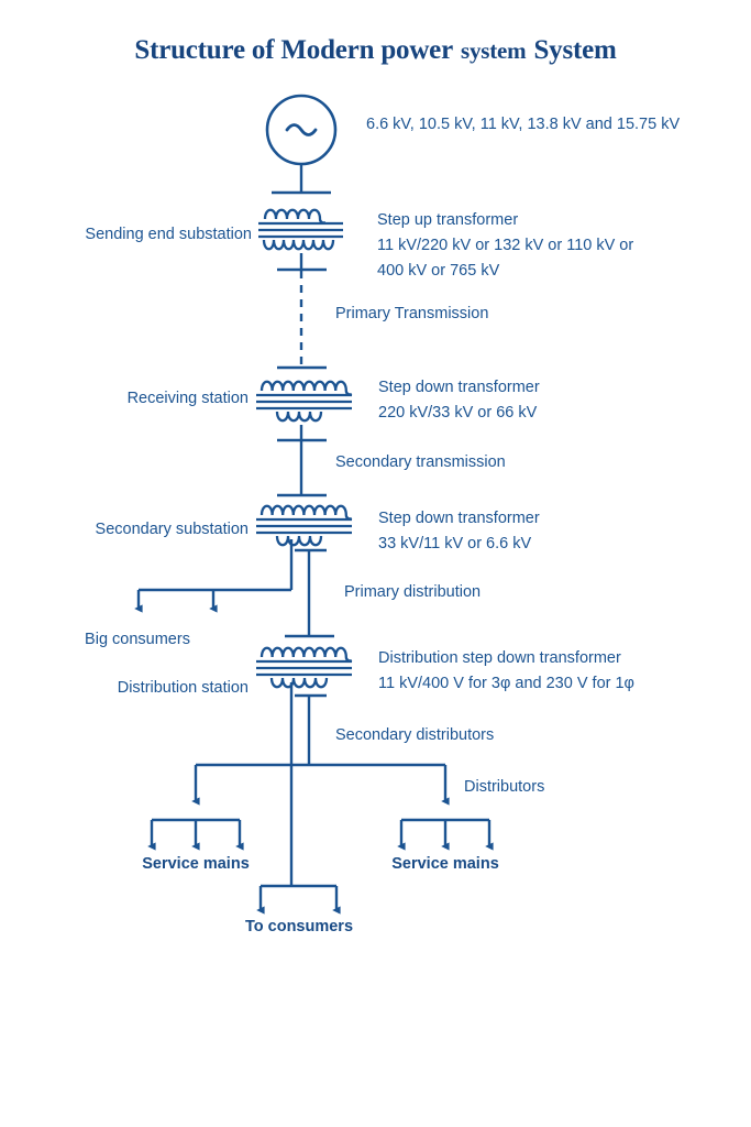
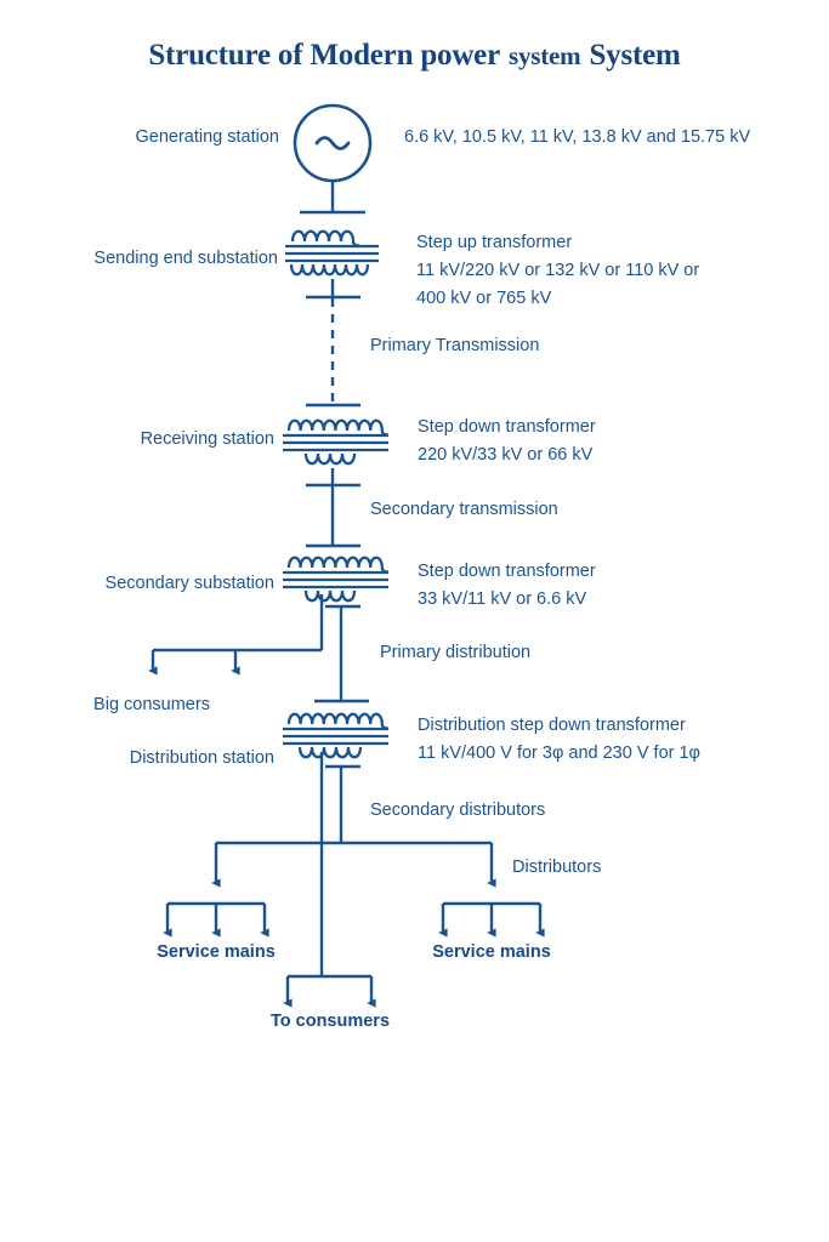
  Structure of Modern power system System
+ Generating station
  6.6 kV, 10.5 kV, 11 kV, 13.8 kV and 15.75 kV
  Sending end substation
  Step up transformer
  11 kV/220 kV or 132 kV or 110 kV or
  400 kV or 765 kV
  Primary Transmission
  Receiving station
  Step down transformer
  220 kV/33 kV or 66 kV
  Secondary transmission
  Secondary substation
  Step down transformer
  33 kV/11 kV or 6.6 kV
  Primary distribution
  Big consumers
  Distribution station
  Distribution step down transformer
  11 kV/400 V for 3φ and 230 V for 1φ
  Secondary distributors
  Distributors
  Service mains
  Service mains
  To consumers
